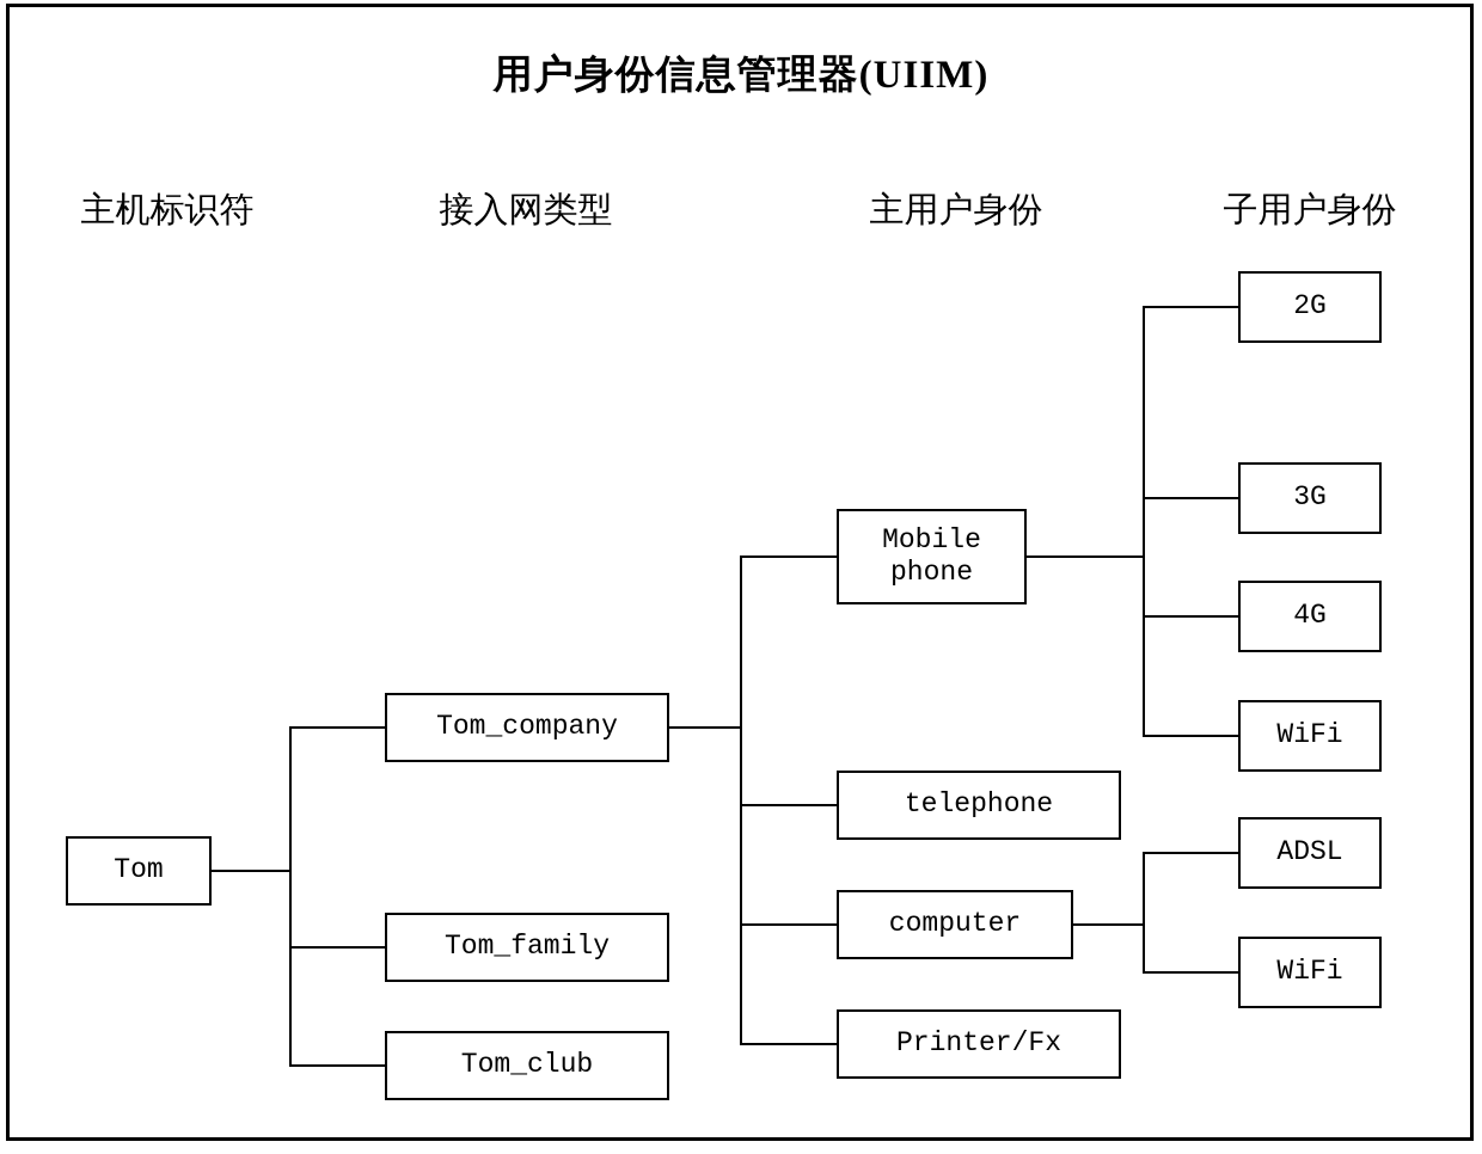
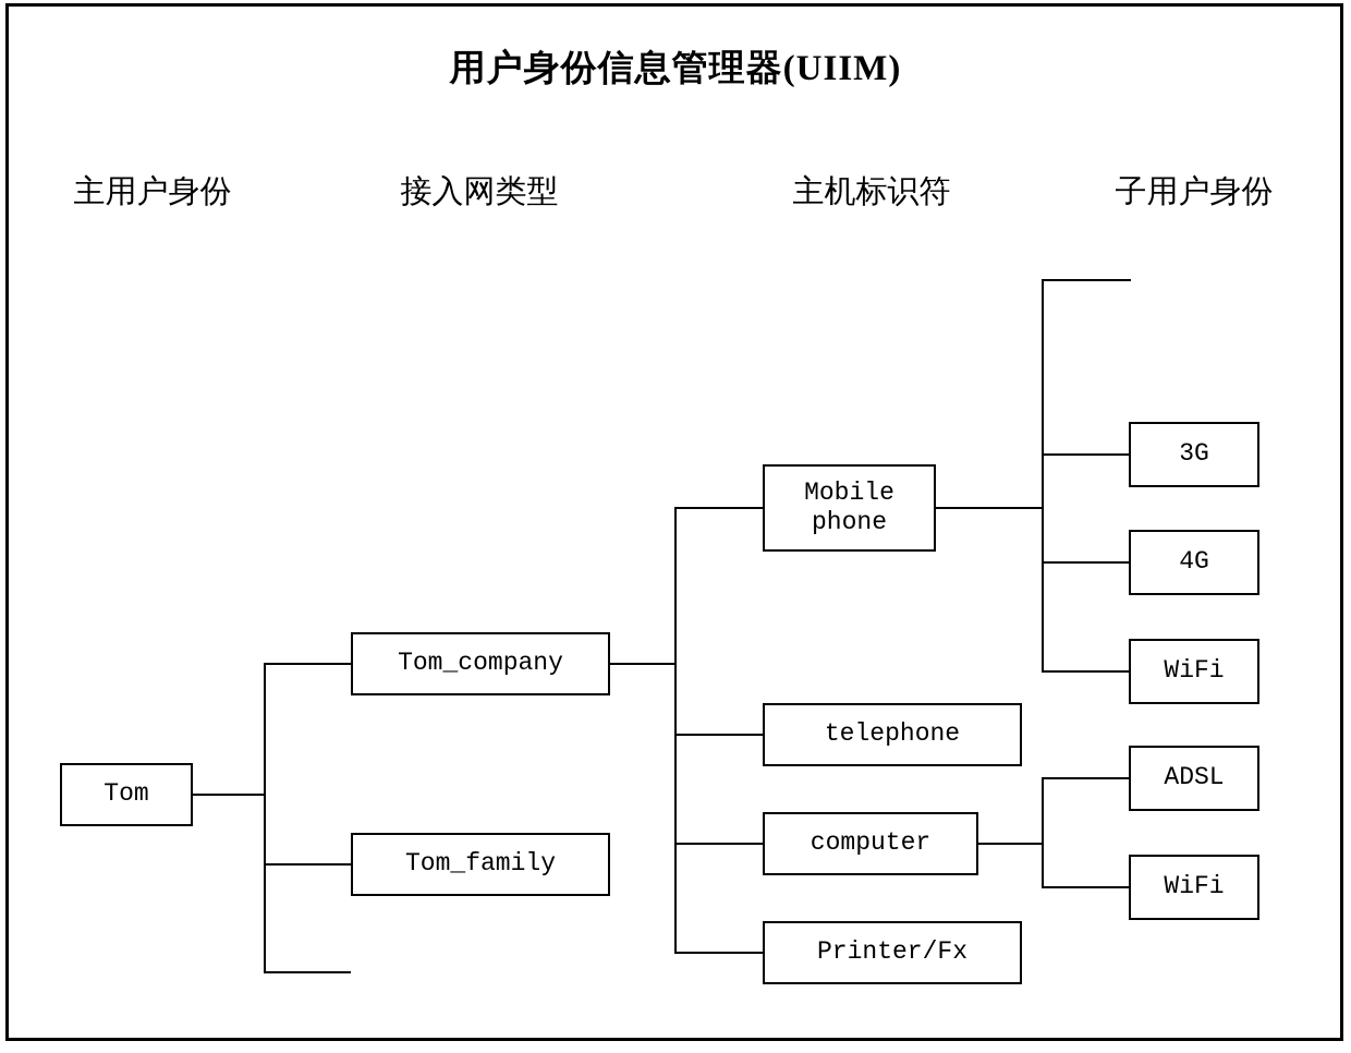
  用户身份信息管理器(UIIM)
- 主机标识符
+ 主用户身份
  接入网类型
- 主用户身份
+ 主机标识符
  子用户身份
  Tom
  Tom_company
  Tom_family
- Tom_club
  Mobile
  phone
  telephone
  computer
  Printer/Fx
- 2G
  3G
  4G
  WiFi
  ADSL
  WiFi
